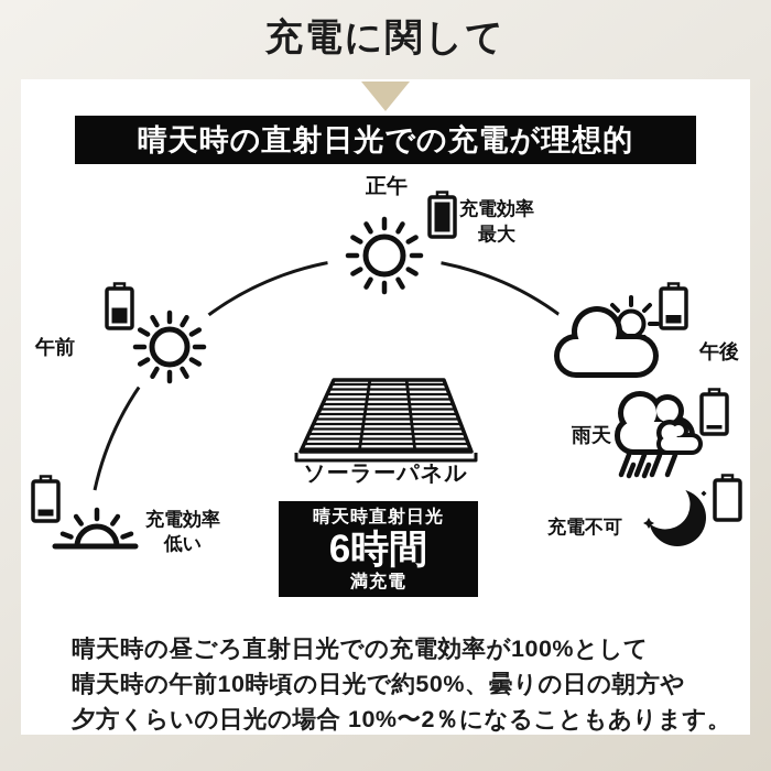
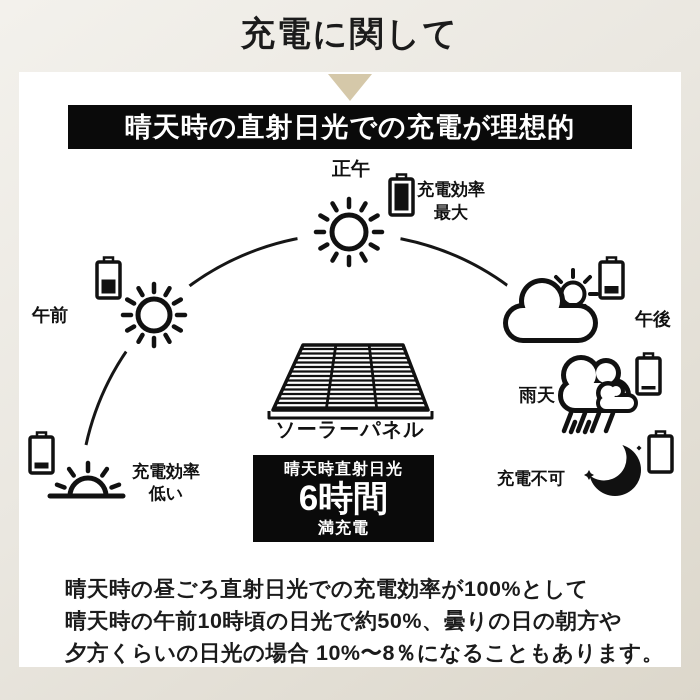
  充電に関して
  晴天時の直射日光での充電が理想的
  正午
  充電効率
  最大
  午前
  午後
  雨天
  充電不可
  充電効率
  低い
  ソーラーパネル
  晴天時直射日光
  6時間
  満充電
  晴天時の昼ごろ直射日光での充電効率が100%として
  晴天時の午前10時頃の日光で約50%、曇りの日の朝方や
- 夕方くらいの日光の場合 10%〜2％になることもあります。
+ 夕方くらいの日光の場合 10%〜8％になることもあります。
